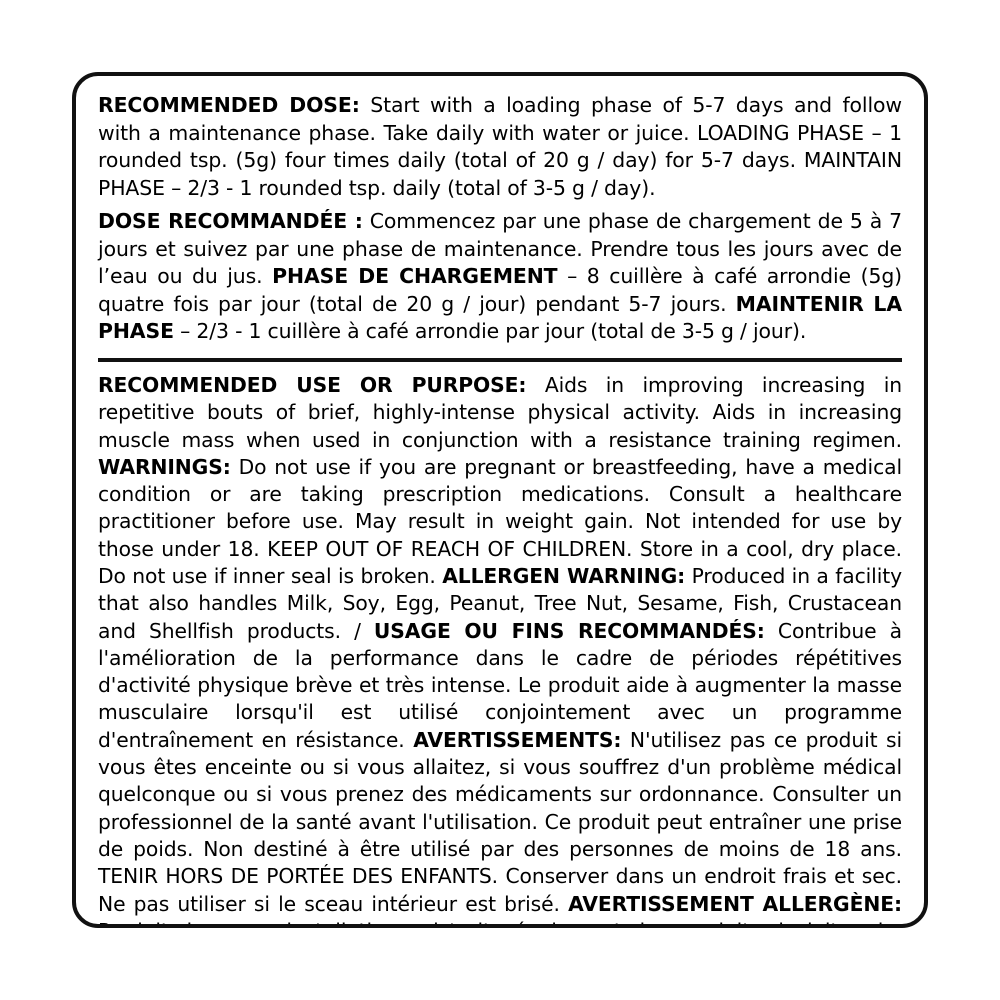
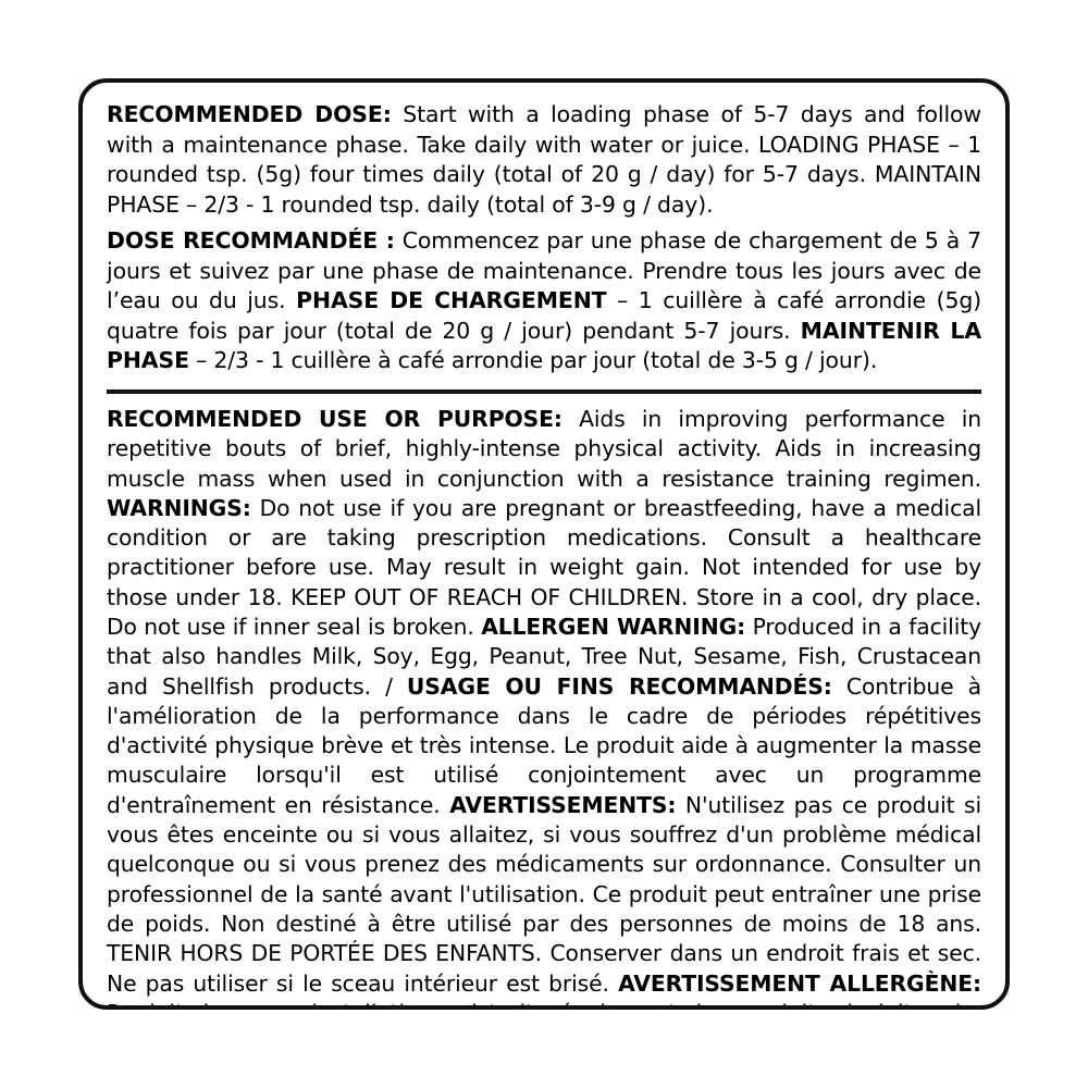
- RECOMMENDED DOSE: Start with a loading phase of 5-7 days and follow with a maintenance phase. Take daily with water or juice. LOADING PHASE – 1 rounded tsp. (5g) four times daily (total of 20 g / day) for 5-7 days. MAINTAIN PHASE – 2/3 - 1 rounded tsp. daily (total of 3-5 g / day).
+ RECOMMENDED DOSE: Start with a loading phase of 5-7 days and follow with a maintenance phase. Take daily with water or juice. LOADING PHASE – 1 rounded tsp. (5g) four times daily (total of 20 g / day) for 5-7 days. MAINTAIN PHASE – 2/3 - 1 rounded tsp. daily (total of 3-9 g / day).
- DOSE RECOMMANDÉE : Commencez par une phase de chargement de 5 à 7 jours et suivez par une phase de maintenance. Prendre tous les jours avec de l’eau ou du jus. PHASE DE CHARGEMENT – 8 cuillère à café arrondie (5g) quatre fois par jour (total de 20 g / jour) pendant 5-7 jours. MAINTENIR LA PHASE – 2/3 - 1 cuillère à café arrondie par jour (total de 3-5 g / jour).
+ DOSE RECOMMANDÉE : Commencez par une phase de chargement de 5 à 7 jours et suivez par une phase de maintenance. Prendre tous les jours avec de l’eau ou du jus. PHASE DE CHARGEMENT – 1 cuillère à café arrondie (5g) quatre fois par jour (total de 20 g / jour) pendant 5-7 jours. MAINTENIR LA PHASE – 2/3 - 1 cuillère à café arrondie par jour (total de 3-5 g / jour).
- RECOMMENDED USE OR PURPOSE: Aids in improving increasing in repetitive bouts of brief, highly-intense physical activity. Aids in increasing muscle mass when used in conjunction with a resistance training regimen. WARNINGS: Do not use if you are pregnant or breastfeeding, have a medical condition or are taking prescription medications. Consult a healthcare practitioner before use. May result in weight gain. Not intended for use by those under 18. KEEP OUT OF REACH OF CHILDREN. Store in a cool, dry place. Do not use if inner seal is broken. ALLERGEN WARNING: Produced in a facility that also handles Milk, Soy, Egg, Peanut, Tree Nut, Sesame, Fish, Crustacean and Shellfish products. / USAGE OU FINS RECOMMANDÉS: Contribue à l'amélioration de la performance dans le cadre de périodes répétitives d'activité physique brève et très intense. Le produit aide à augmenter la masse musculaire lorsqu'il est utilisé conjointement avec un programme d'entraînement en résistance. AVERTISSEMENTS: N'utilisez pas ce produit si vous êtes enceinte ou si vous allaitez, si vous souffrez d'un problème médical quelconque ou si vous prenez des médicaments sur ordonnance. Consulter un professionnel de la santé avant l'utilisation. Ce produit peut entraîner une prise de poids. Non destiné à être utilisé par des personnes de moins de 18 ans. TENIR HORS DE PORTÉE DES ENFANTS. Conserver dans un endroit frais et sec. Ne pas utiliser si le sceau intérieur est brisé. AVERTISSEMENT ALLERGÈNE:
+ RECOMMENDED USE OR PURPOSE: Aids in improving performance in repetitive bouts of brief, highly-intense physical activity. Aids in increasing muscle mass when used in conjunction with a resistance training regimen. WARNINGS: Do not use if you are pregnant or breastfeeding, have a medical condition or are taking prescription medications. Consult a healthcare practitioner before use. May result in weight gain. Not intended for use by those under 18. KEEP OUT OF REACH OF CHILDREN. Store in a cool, dry place. Do not use if inner seal is broken. ALLERGEN WARNING: Produced in a facility that also handles Milk, Soy, Egg, Peanut, Tree Nut, Sesame, Fish, Crustacean and Shellfish products. / USAGE OU FINS RECOMMANDÉS: Contribue à l'amélioration de la performance dans le cadre de périodes répétitives d'activité physique brève et très intense. Le produit aide à augmenter la masse musculaire lorsqu'il est utilisé conjointement avec un programme d'entraînement en résistance. AVERTISSEMENTS: N'utilisez pas ce produit si vous êtes enceinte ou si vous allaitez, si vous souffrez d'un problème médical quelconque ou si vous prenez des médicaments sur ordonnance. Consulter un professionnel de la santé avant l'utilisation. Ce produit peut entraîner une prise de poids. Non destiné à être utilisé par des personnes de moins de 18 ans. TENIR HORS DE PORTÉE DES ENFANTS. Conserver dans un endroit frais et sec. Ne pas utiliser si le sceau intérieur est brisé. AVERTISSEMENT ALLERGÈNE:
